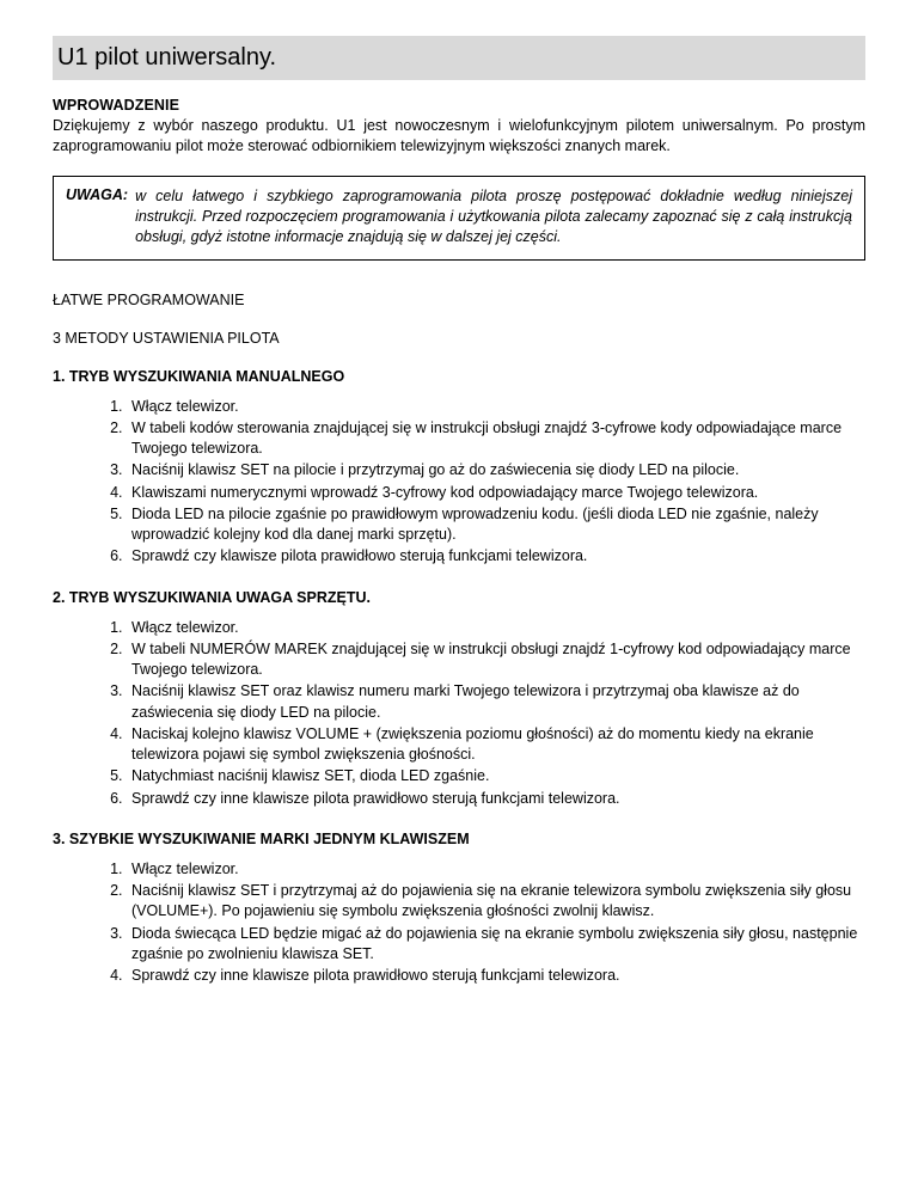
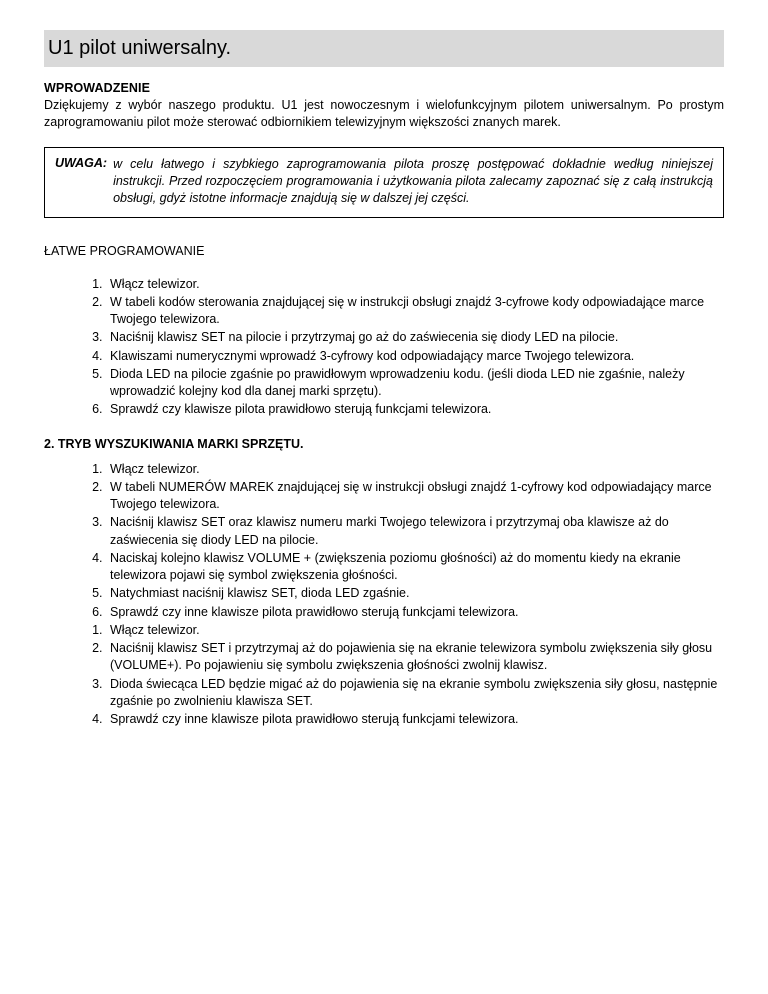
  U1 pilot uniwersalny.
  WPROWADZENIE
  Dziękujemy z wybór naszego produktu. U1 jest nowoczesnym i wielofunkcyjnym pilotem uniwersalnym. Po prostym zaprogramowaniu pilot może sterować odbiornikiem telewizyjnym większości znanych marek.
  UWAGA:
  w celu łatwego i szybkiego zaprogramowania pilota proszę postępować dokładnie według niniejszej instrukcji. Przed rozpoczęciem programowania i użytkowania pilota zalecamy zapoznać się z całą instrukcją obsługi, gdyż istotne informacje znajdują się w dalszej jej części.
  ŁATWE PROGRAMOWANIE
- 3 METODY USTAWIENIA PILOTA
- 1. TRYB WYSZUKIWANIA MANUALNEGO
  Włącz telewizor.
  W tabeli kodów sterowania znajdującej się w instrukcji obsługi znajdź 3-cyfrowe kody odpowiadające marce Twojego telewizora.
  Naciśnij klawisz SET na pilocie i przytrzymaj go aż do zaświecenia się diody LED na pilocie.
  Klawiszami numerycznymi wprowadź 3-cyfrowy kod odpowiadający marce Twojego telewizora.
  Dioda LED na pilocie zgaśnie po prawidłowym wprowadzeniu kodu. (jeśli dioda LED nie zgaśnie, należy wprowadzić kolejny kod dla danej marki sprzętu).
  Sprawdź czy klawisze pilota prawidłowo sterują funkcjami telewizora.
- 2. TRYB WYSZUKIWANIA UWAGA SPRZĘTU.
+ 2. TRYB WYSZUKIWANIA MARKI SPRZĘTU.
  Włącz telewizor.
  W tabeli NUMERÓW MAREK znajdującej się w instrukcji obsługi znajdź 1-cyfrowy kod odpowiadający marce Twojego telewizora.
  Naciśnij klawisz SET oraz klawisz numeru marki Twojego telewizora i przytrzymaj oba klawisze aż do zaświecenia się diody LED na pilocie.
  Naciskaj kolejno klawisz VOLUME + (zwiększenia poziomu głośności) aż do momentu kiedy na ekranie telewizora pojawi się symbol zwiększenia głośności.
  Natychmiast naciśnij klawisz SET, dioda LED zgaśnie.
  Sprawdź czy inne klawisze pilota prawidłowo sterują funkcjami telewizora.
- 3. SZYBKIE WYSZUKIWANIE MARKI JEDNYM KLAWISZEM
  Włącz telewizor.
  Naciśnij klawisz SET i przytrzymaj aż do pojawienia się na ekranie telewizora symbolu zwiększenia siły głosu (VOLUME+). Po pojawieniu się symbolu zwiększenia głośności zwolnij klawisz.
  Dioda świecąca LED będzie migać aż do pojawienia się na ekranie symbolu zwiększenia siły głosu, następnie zgaśnie po zwolnieniu klawisza SET.
  Sprawdź czy inne klawisze pilota prawidłowo sterują funkcjami telewizora.
